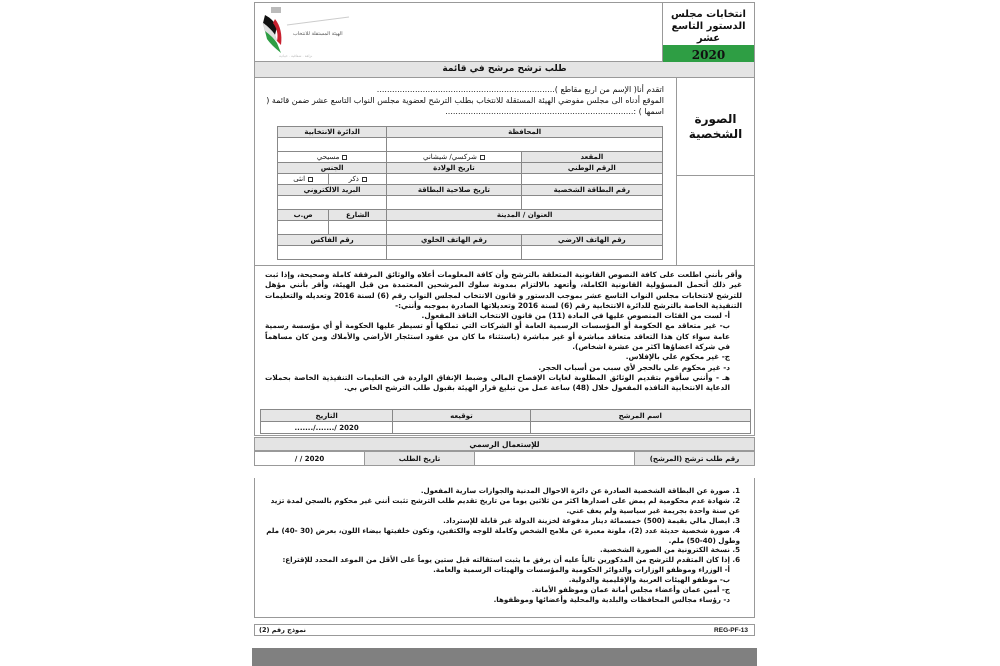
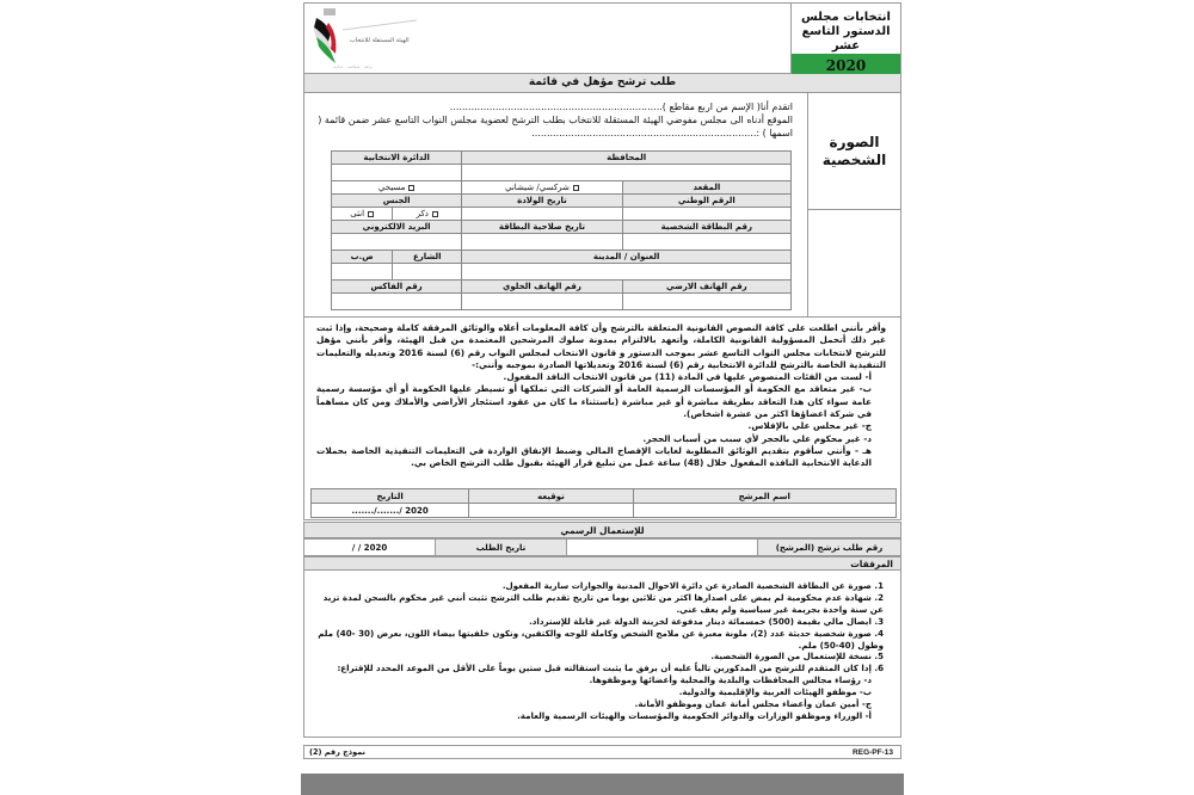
  انتخابات مجلس الدستور التاسع عشر
  2020
- طلب ترشح مرشح في قائمة
+ طلب ترشح مؤهل في قائمة
  الصورة الشخصية
  اتقدم أنا( الإسم من اربع مقاطع )......................................................................
  الموقع أدناه الى مجلس مفوضي الهيئة المستقلة للانتخاب بطلب الترشح لعضوية مجلس النواب التاسع عشر ضمن قائمة ( اسمها ) :..........................................................................
  المحافظة	الدائرة الانتخابية
  المقعد	شركسي/ شيشاني	مسيحي
  الرقم الوطني	تاريخ الولادة	الجنس
  		ذكر	انثى
  رقم البطاقة الشخصية	تاريخ صلاحية البطاقة	البريد الالكتروني
  العنوان / المدينة	الشارع	ص.ب
  رقم الهاتف الارضي	رقم الهاتف الخلوي	رقم الفاكس
  وأقر بأنني اطلعت على كافة النصوص القانونية المتعلقة بالترشح وأن كافة المعلومات أعلاه والوثائق المرفقة كاملة وصحيحة، وإذا ثبت غير ذلك أتحمل المسؤولية القانونية الكاملة، وأتعهد بالالتزام بمدونة سلوك المرشحين المعتمدة من قبل الهيئة، وأقر بأنني مؤهل للترشح لانتخابات مجلس النواب التاسع عشر بموجب الدستور و قانون الانتخاب لمجلس النواب رقم (6) لسنة 2016 وتعديله والتعليمات التنفيذية الخاصة بالترشح للدائرة الانتخابية رقم (6) لسنة 2016 وتعديلاتها الصادرة بموجبه وأنني:-
  أ- لست من الفئات المنصوص عليها في المادة (11) من قانون الانتخاب النافذ المفعول.
- ب- غير متعاقد مع الحكومة أو المؤسسات الرسمية العامة أو الشركات التي تملكها أو تسيطر عليها الحكومة أو أي مؤسسة رسمية عامة سواء كان هذا التعاقد متعاقد مباشرة أو غير مباشرة (باستثناء ما كان من عقود استئجار الأراضي والأملاك ومن كان مساهماً في شركة اعضاؤها اكثر من عشرة اشخاص).
+ ب- غير متعاقد مع الحكومة أو المؤسسات الرسمية العامة أو الشركات التي تملكها أو تسيطر عليها الحكومة أو أي مؤسسة رسمية عامة سواء كان هذا التعاقد بطريقة مباشرة أو غير مباشرة (باستثناء ما كان من عقود استئجار الأراضي والأملاك ومن كان مساهماً في شركة اعضاؤها اكثر من عشرة اشخاص).
- ج- غير محكوم علي بالإفلاس.
+ ج- غير مجلس علي بالإفلاس.
  د- غير محكوم علي بالحجر لأي سبب من أسباب الحجر.
  هـ - وأنني سأقوم بتقديم الوثائق المطلوبة لغايات الإفصاح المالي وضبط الإنفاق الواردة في التعليمات التنفيذية الخاصة بحملات الدعاية الانتخابية النافذه المفعول خلال (48) ساعة عمل من تبليغ قرار الهيئة بقبول طلب الترشح الخاص بي.
  اسم المرشح	توقيعه	التاريخ
  		2020 /......./.......
  للإستعمال الرسمي
  رقم طلب ترشح (المرشح)		تاريخ الطلب	2020 / /
+ المرفقات
  1. صورة عن البطاقة الشخصية الصادرة عن دائرة الاحوال المدنية والجوازات سارية المفعول.
  2. شهادة عدم محكومية لم يمض على اصدارها اكثر من ثلاثين يوما من تاريخ تقديم طلب الترشح تثبت أنني غير محكوم بالسجن لمدة تزيد عن سنة واحدة بجريمة غير سياسية ولم يعف عني.
  3. ايصال مالي بقيمة (500) خمسمائة دينار مدفوعة لخزينة الدولة غير قابلة للإسترداد.
  4. صورة شخصية حديثة عدد (2)، ملونة معبرة عن ملامح الشخص وكاملة للوجه والكتفين، وتكون خلفيتها بيضاء اللون، بعرض (30 -40) ملم وطول (40-50) ملم.
- 5. نسخة الكترونية من الصورة الشخصية.
+ 5. نسخة للإستعمال من الصورة الشخصية.
  6. إذا كان المتقدم للترشح من المذكورين تالياً عليه أن يرفق ما يثبت استقالته قبل ستين يوماً على الأقل من الموعد المحدد للإقتراع:
- أ- الوزراء وموظفو الوزارات والدوائر الحكومية والمؤسسات والهيئات الرسمية والعامة.
+ د- رؤساء مجالس المحافظات والبلدية والمحلية وأعضائها وموظفوها.
  ب- موظفو الهيئات العربية والإقليمية والدولية.
  ج- أمين عمان وأعضاء مجلس أمانة عمان وموظفو الأمانة.
- د- رؤساء مجالس المحافظات والبلدية والمحلية وأعضائها وموظفوها.
+ أ- الوزراء وموظفو الوزارات والدوائر الحكومية والمؤسسات والهيئات الرسمية والعامة.
  نموذج رقم (2)
